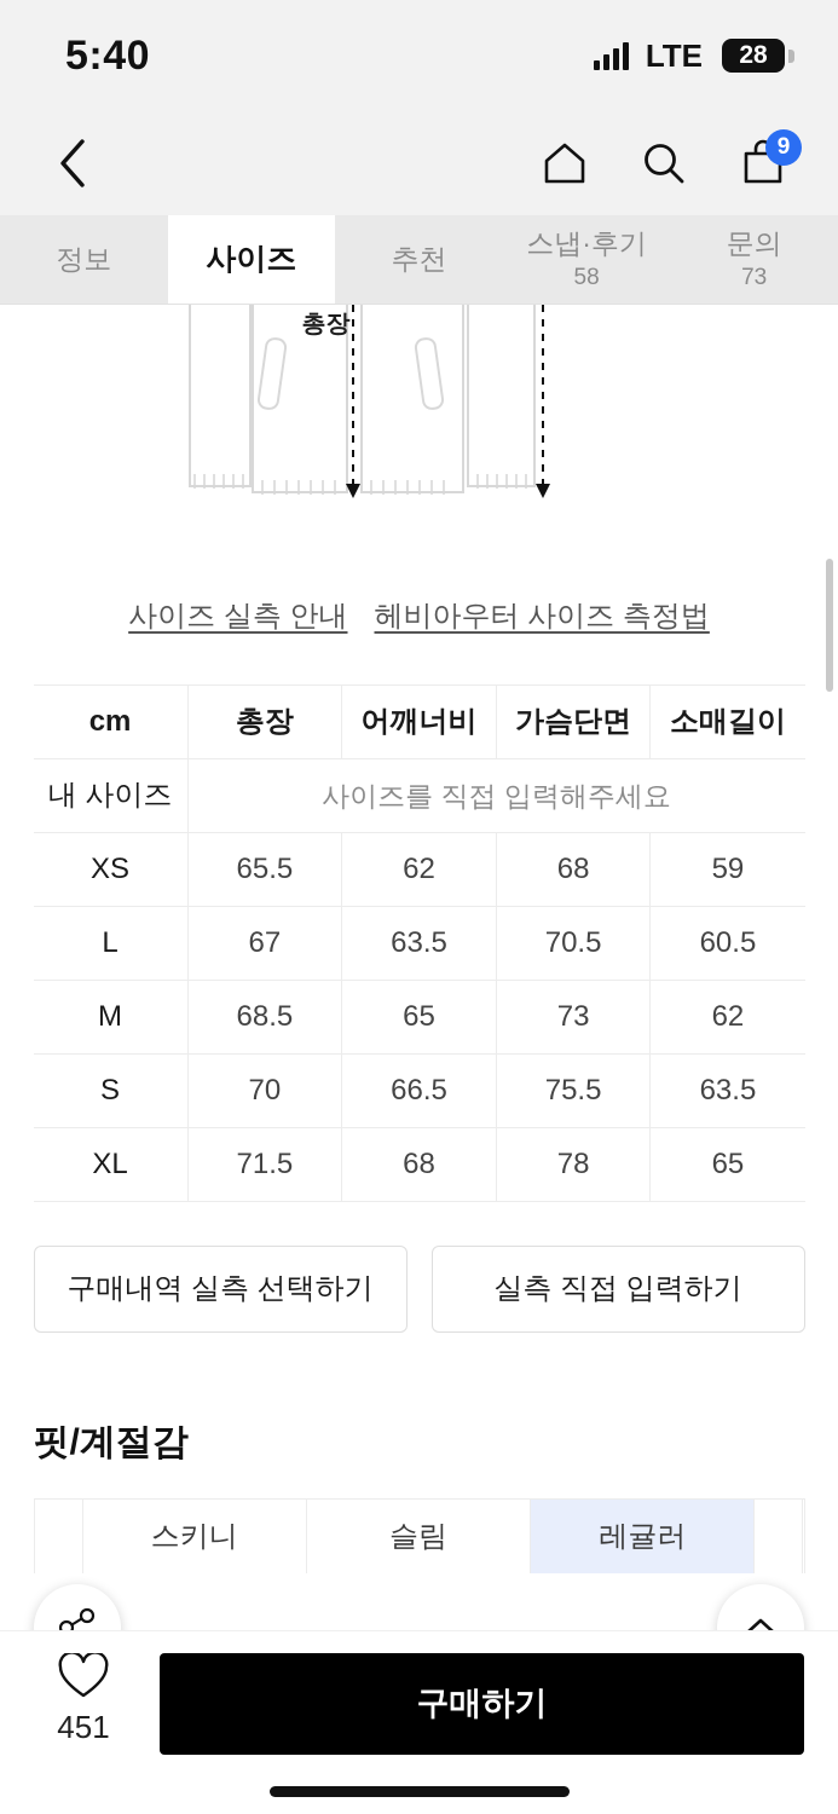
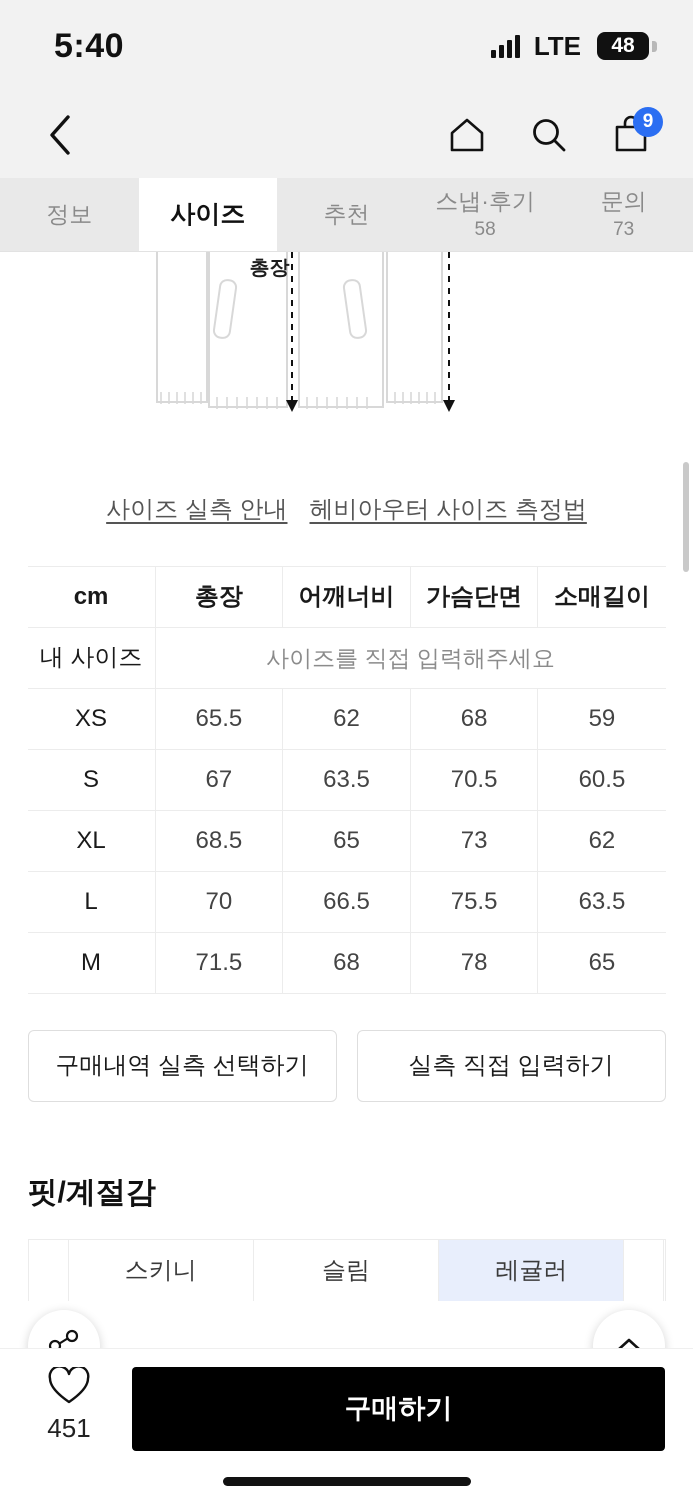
  5:40
  LTE
- 28
+ 48
  9
  정보
  사이즈
  추천
  스냅·후기
  58
  문의
  73
  총장
  사이즈 실측 안내
  헤비아우터 사이즈 측정법
  cm	총장	어깨너비	가슴단면	소매길이
  내 사이즈	사이즈를 직접 입력해주세요
  XS	65.5	62	68	59
- L	67	63.5	70.5	60.5
+ S	67	63.5	70.5	60.5
- M	68.5	65	73	62
+ XL	68.5	65	73	62
- S	70	66.5	75.5	63.5
+ L	70	66.5	75.5	63.5
- XL	71.5	68	78	65
+ M	71.5	68	78	65
  구매내역 실측 선택하기
  실측 직접 입력하기
  핏/계절감
  스키니
  슬림
  레귤러
  451
  구매하기
